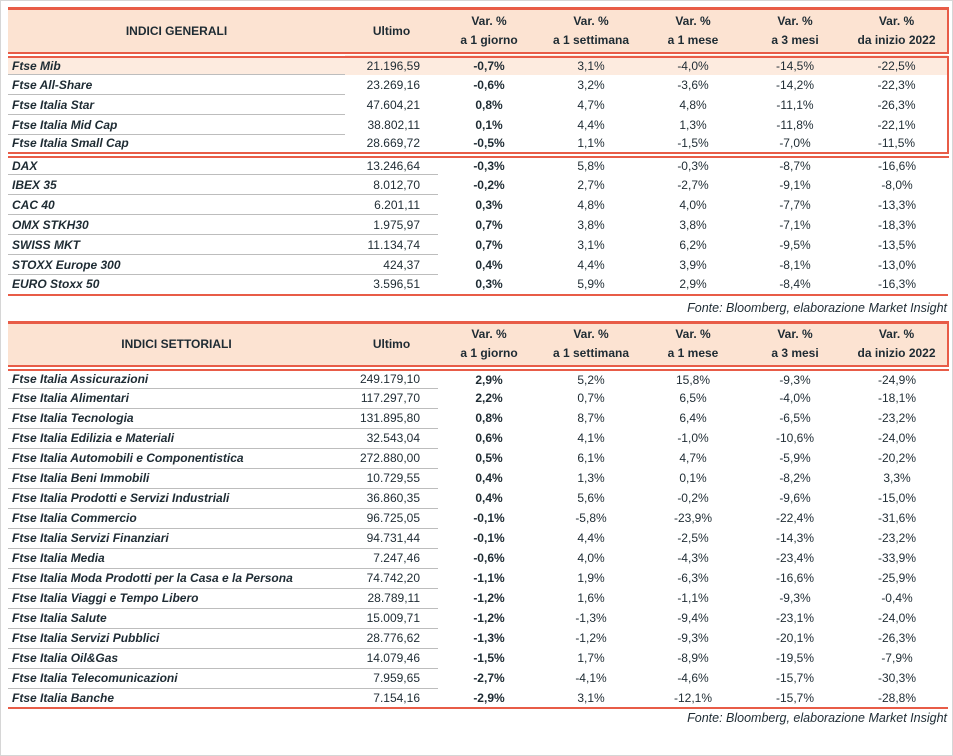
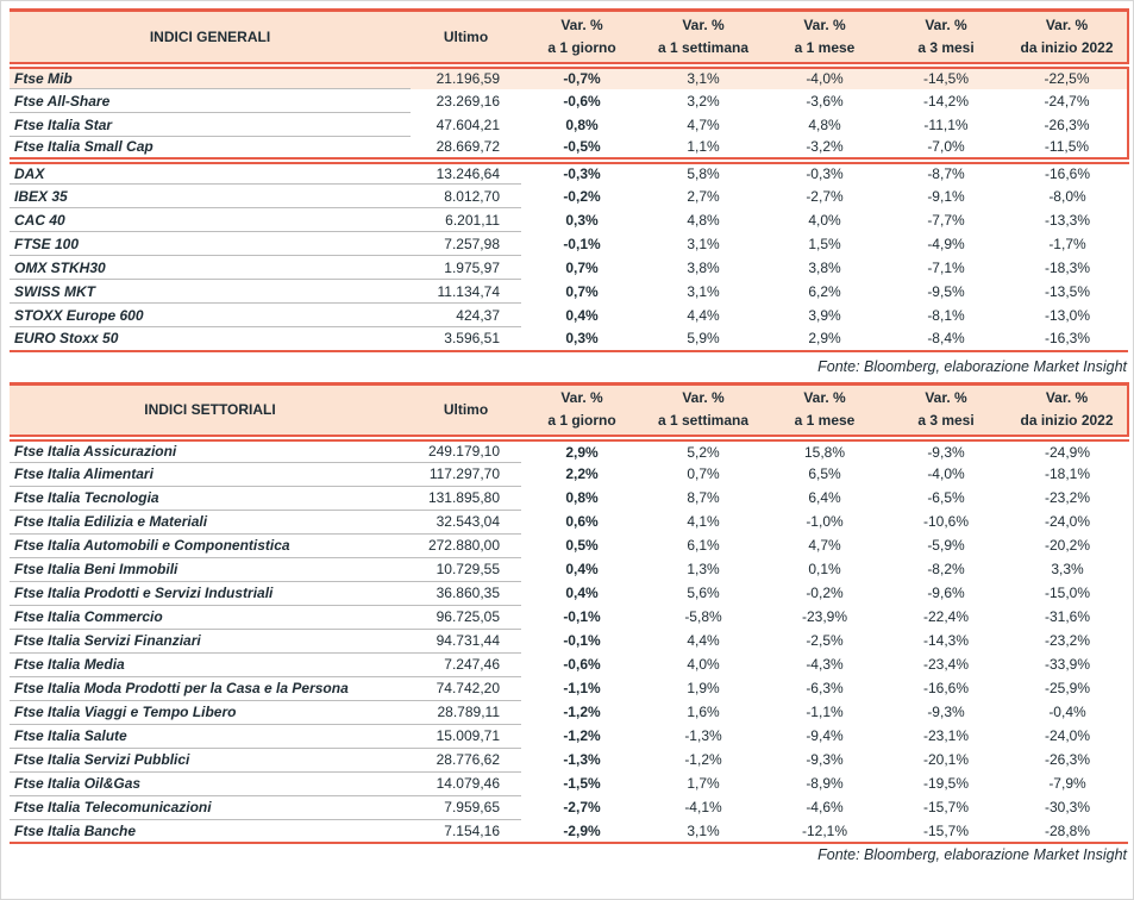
  INDICI GENERALI	Ultimo	Var. %a 1 giorno	Var. %a 1 settimana	Var. %a 1 mese	Var. %a 3 mesi	Var. %da inizio 2022
  Ftse Mib	21.196,59	-0,7%	3,1%	-4,0%	-14,5%	-22,5%
- Ftse All-Share	23.269,16	-0,6%	3,2%	-3,6%	-14,2%	-22,3%
+ Ftse All-Share	23.269,16	-0,6%	3,2%	-3,6%	-14,2%	-24,7%
  Ftse Italia Star	47.604,21	0,8%	4,7%	4,8%	-11,1%	-26,3%
- Ftse Italia Mid Cap	38.802,11	0,1%	4,4%	1,3%	-11,8%	-22,1%
- Ftse Italia Small Cap	28.669,72	-0,5%	1,1%	-1,5%	-7,0%	-11,5%
+ Ftse Italia Small Cap	28.669,72	-0,5%	1,1%	-3,2%	-7,0%	-11,5%
  DAX	13.246,64	-0,3%	5,8%	-0,3%	-8,7%	-16,6%
  IBEX 35	8.012,70	-0,2%	2,7%	-2,7%	-9,1%	-8,0%
  CAC 40	6.201,11	0,3%	4,8%	4,0%	-7,7%	-13,3%
+ FTSE 100	7.257,98	-0,1%	3,1%	1,5%	-4,9%	-1,7%
  OMX STKH30	1.975,97	0,7%	3,8%	3,8%	-7,1%	-18,3%
  SWISS MKT	11.134,74	0,7%	3,1%	6,2%	-9,5%	-13,5%
- STOXX Europe 300	424,37	0,4%	4,4%	3,9%	-8,1%	-13,0%
+ STOXX Europe 600	424,37	0,4%	4,4%	3,9%	-8,1%	-13,0%
  EURO Stoxx 50	3.596,51	0,3%	5,9%	2,9%	-8,4%	-16,3%
  Fonte: Bloomberg, elaborazione Market Insight
  INDICI SETTORIALI	Ultimo	Var. %a 1 giorno	Var. %a 1 settimana	Var. %a 1 mese	Var. %a 3 mesi	Var. %da inizio 2022
  Ftse Italia Assicurazioni	249.179,10	2,9%	5,2%	15,8%	-9,3%	-24,9%
  Ftse Italia Alimentari	117.297,70	2,2%	0,7%	6,5%	-4,0%	-18,1%
  Ftse Italia Tecnologia	131.895,80	0,8%	8,7%	6,4%	-6,5%	-23,2%
  Ftse Italia Edilizia e Materiali	32.543,04	0,6%	4,1%	-1,0%	-10,6%	-24,0%
  Ftse Italia Automobili e Componentistica	272.880,00	0,5%	6,1%	4,7%	-5,9%	-20,2%
  Ftse Italia Beni Immobili	10.729,55	0,4%	1,3%	0,1%	-8,2%	3,3%
  Ftse Italia Prodotti e Servizi Industriali	36.860,35	0,4%	5,6%	-0,2%	-9,6%	-15,0%
  Ftse Italia Commercio	96.725,05	-0,1%	-5,8%	-23,9%	-22,4%	-31,6%
  Ftse Italia Servizi Finanziari	94.731,44	-0,1%	4,4%	-2,5%	-14,3%	-23,2%
  Ftse Italia Media	7.247,46	-0,6%	4,0%	-4,3%	-23,4%	-33,9%
  Ftse Italia Moda Prodotti per la Casa e la Persona	74.742,20	-1,1%	1,9%	-6,3%	-16,6%	-25,9%
  Ftse Italia Viaggi e Tempo Libero	28.789,11	-1,2%	1,6%	-1,1%	-9,3%	-0,4%
  Ftse Italia Salute	15.009,71	-1,2%	-1,3%	-9,4%	-23,1%	-24,0%
  Ftse Italia Servizi Pubblici	28.776,62	-1,3%	-1,2%	-9,3%	-20,1%	-26,3%
  Ftse Italia Oil&Gas	14.079,46	-1,5%	1,7%	-8,9%	-19,5%	-7,9%
  Ftse Italia Telecomunicazioni	7.959,65	-2,7%	-4,1%	-4,6%	-15,7%	-30,3%
  Ftse Italia Banche	7.154,16	-2,9%	3,1%	-12,1%	-15,7%	-28,8%
  Fonte: Bloomberg, elaborazione Market Insight
